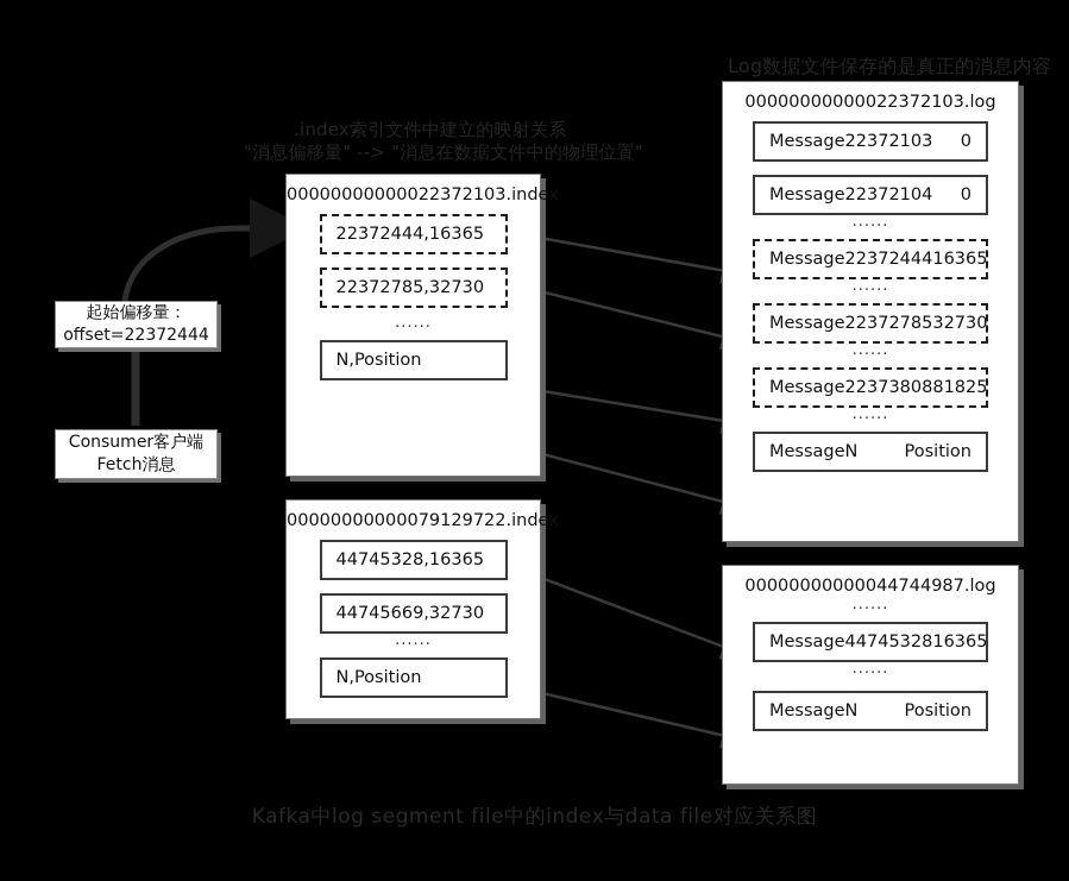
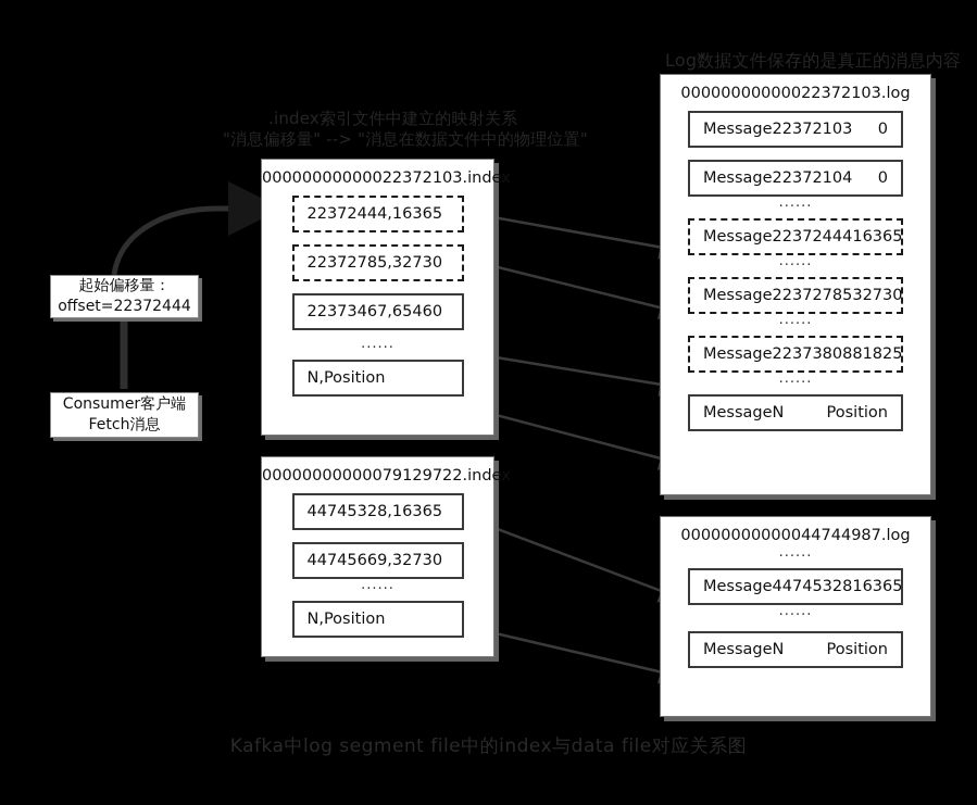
  .index索引文件中建立的映射关系
  "消息偏移量" --> "消息在数据文件中的物理位置"
  Log数据文件保存的是真正的消息内容
  起始偏移量：
  offset=22372444
  Consumer客户端
  Fetch消息
  00000000000022372103.index
  22372444,16365
  22372785,32730
+ 22373467,65460
  ......
  N,Position
  00000000000079129722.index
  44745328,16365
  44745669,32730
  ......
  N,Position
  00000000000022372103.log
  Message22372103
  0
  Message22372104
  0
  ......
  Message22372444
  16365
  ......
  Message22372785
  32730
  ......
  Message22373808
  81825
  ......
  MessageN
  Position
  00000000000044744987.log
  ......
  Message44745328
  16365
  ......
  MessageN
  Position
  Kafka中log segment file中的index与data file对应关系图
